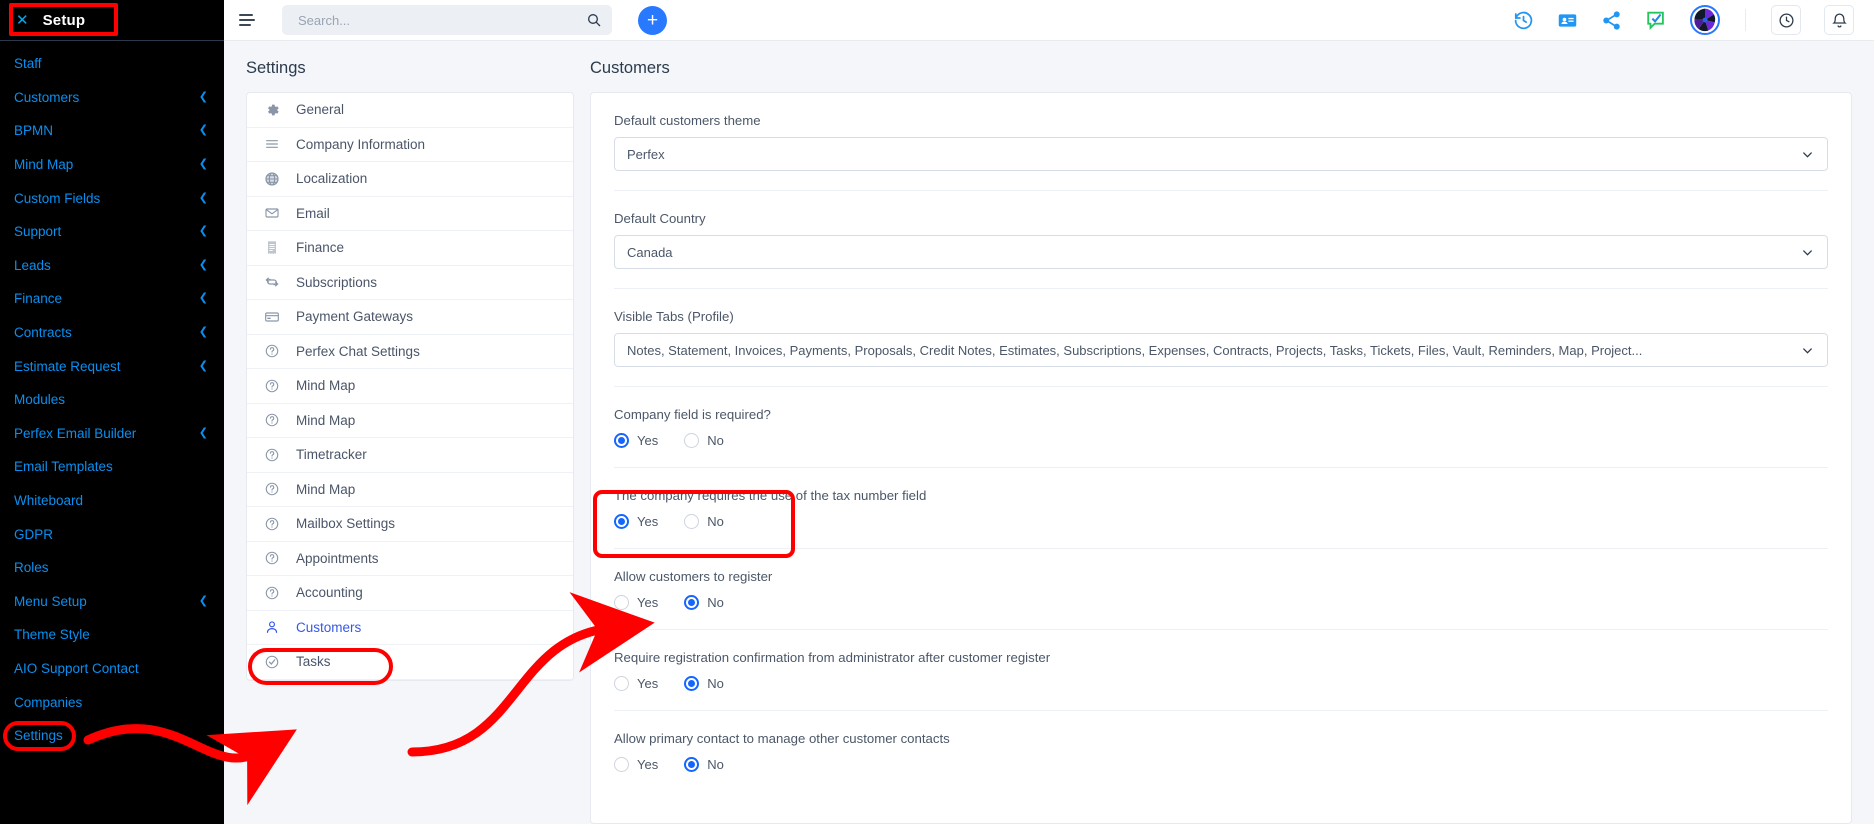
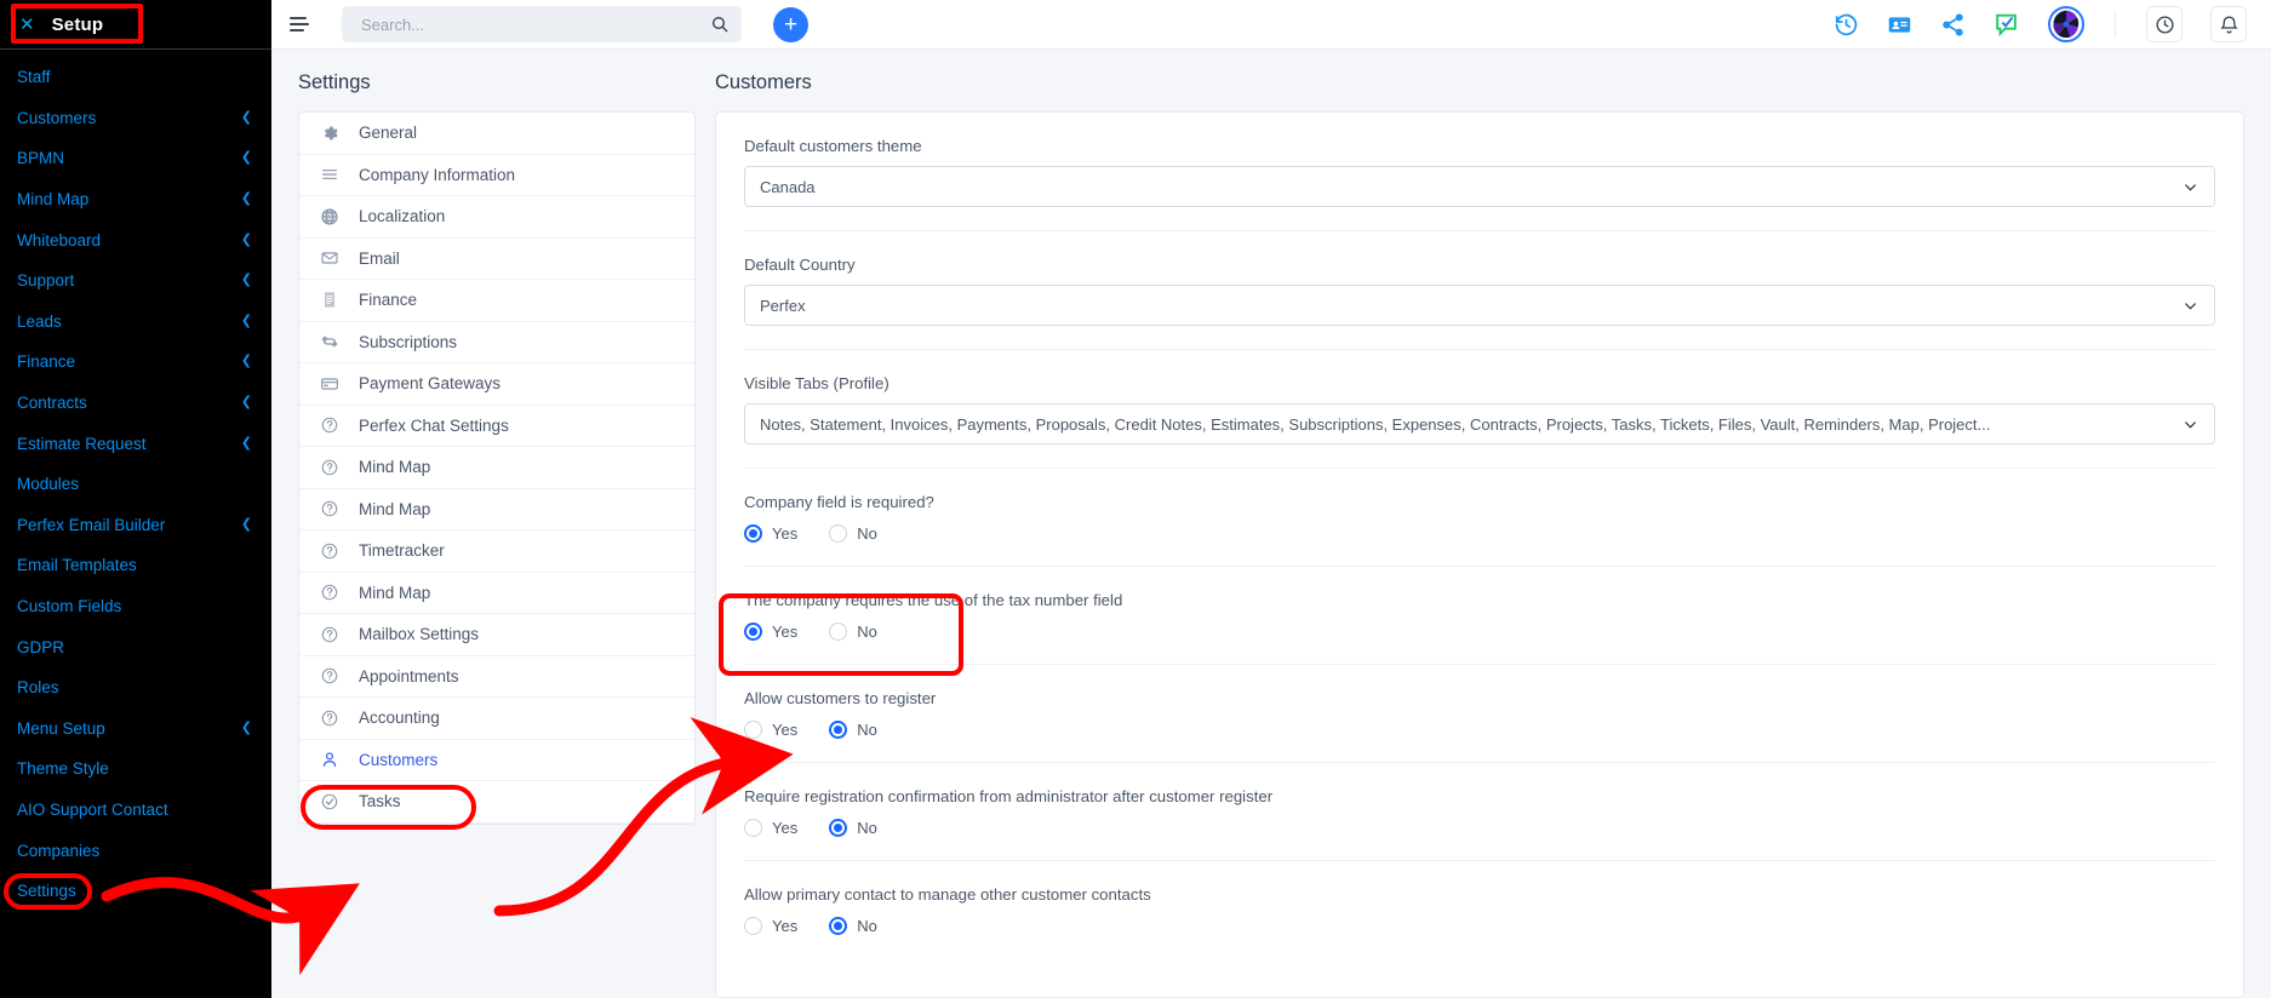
  ✕
  Setup
  Staff
  Customers
  ❮
  BPMN
  ❮
  Mind Map
  ❮
- Custom Fields
+ Whiteboard
  ❮
  Support
  ❮
  Leads
  ❮
  Finance
  ❮
  Contracts
  ❮
  Estimate Request
  ❮
  Modules
  Perfex Email Builder
  ❮
  Email Templates
- Whiteboard
+ Custom Fields
  GDPR
  Roles
  Menu Setup
  ❮
  Theme Style
  AIO Support Contact
  Companies
  Settings
  Search...
  +
  Settings
  General
  Company Information
  Localization
  Email
  Finance
  Subscriptions
  Payment Gateways
  Perfex Chat Settings
  Mind Map
  Mind Map
  Timetracker
  Mind Map
  Mailbox Settings
  Appointments
  Accounting
  Customers
  Tasks
  Customers
  Default customers theme
- Perfex
+ Canada
  Default Country
- Canada
+ Perfex
  Visible Tabs (Profile)
  Notes, Statement, Invoices, Payments, Proposals, Credit Notes, Estimates, Subscriptions, Expenses, Contracts, Projects, Tasks, Tickets, Files, Vault, Reminders, Map, Project...
  Company field is required?
  Yes
  No
  The company requires the use of the tax number field
  Yes
  No
  Allow customers to register
  Yes
  No
  Require registration confirmation from administrator after customer register
  Yes
  No
  Allow primary contact to manage other customer contacts
  Yes
  No
